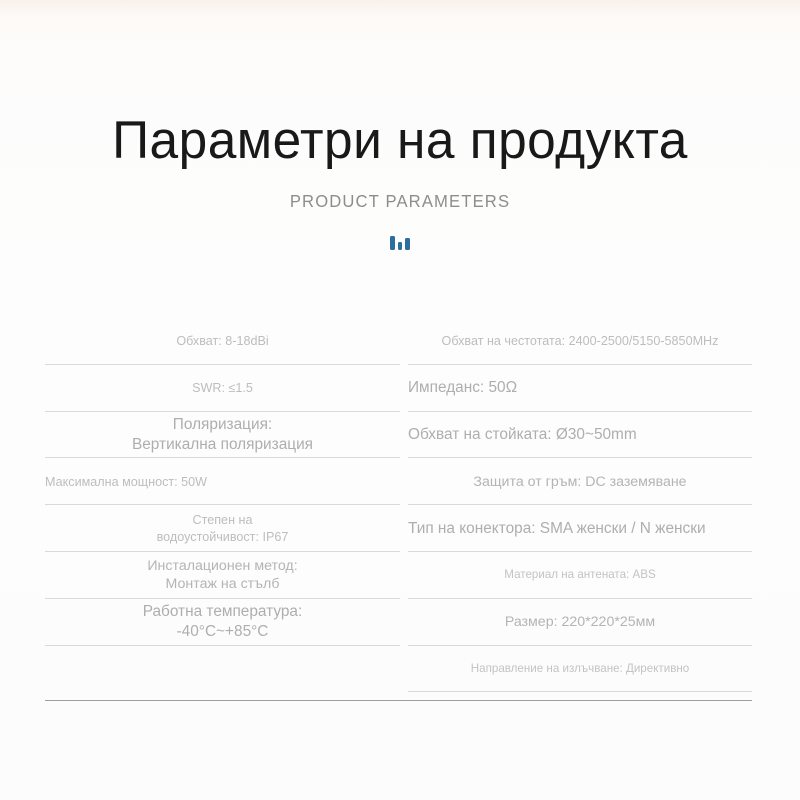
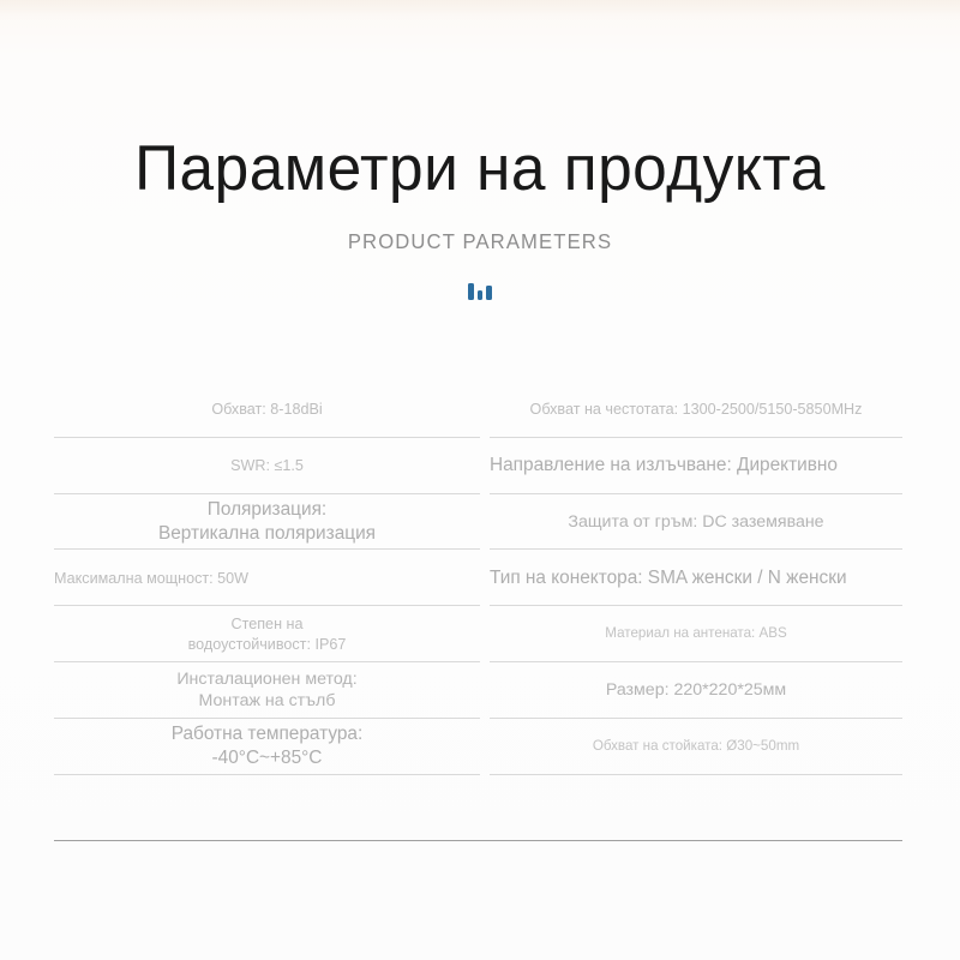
  Параметри на продукта
  PRODUCT PARAMETERS
  Обхват: 8-18dBi
  SWR: ≤1.5
  Поляризация:
  Вертикална поляризация
  Максимална мощност: 50W
  Степен на
  водоустойчивост: IP67
  Инсталационен метод:
  Монтаж на стълб
  Работна температура:
  -40°C~+85°C
- Обхват на честотата: 2400-2500/5150-5850MHz
+ Обхват на честотата: 1300-2500/5150-5850MHz
- Импеданс: 50Ω
- Обхват на стойката: Ø30~50mm
+ Направление на излъчване: Директивно
  Защита от гръм: DC заземяване
  Тип на конектора: SMA женски / N женски
  Материал на антената: ABS
  Размер: 220*220*25мм
- Направление на излъчване: Директивно
+ Обхват на стойката: Ø30~50mm
